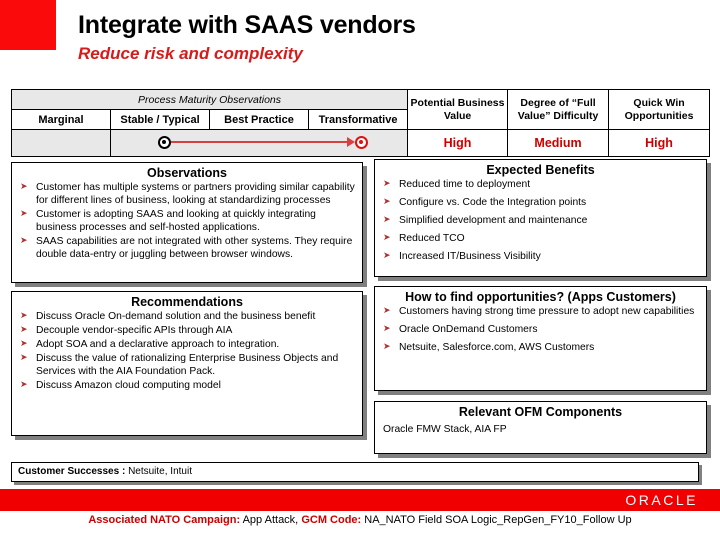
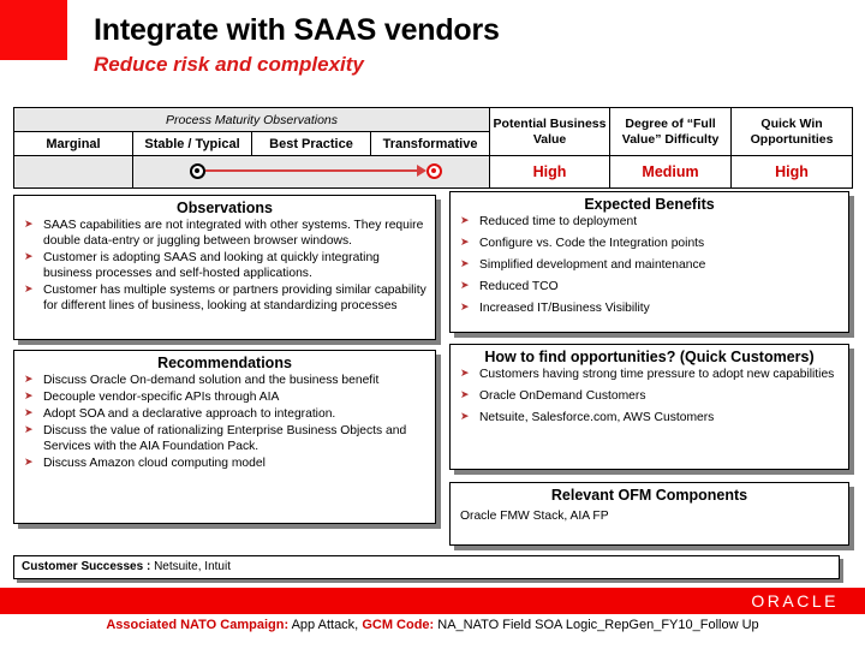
  Integrate with SAAS vendors
  Reduce risk and complexity
  Process Maturity Observations	Potential Business Value	Degree of “Full Value” Difficulty	Quick Win Opportunities
  Marginal	Stable / Typical	Best Practice	Transformative
  		High	Medium	High
  Observations
- Customer has multiple systems or partners providing similar capability for different lines of business, looking at standardizing processes
+ SAAS capabilities are not integrated with other systems. They require double data-entry or juggling between browser windows.
  Customer is adopting SAAS and looking at quickly integrating business processes and self-hosted applications.
- SAAS capabilities are not integrated with other systems. They require double data-entry or juggling between browser windows.
+ Customer has multiple systems or partners providing similar capability for different lines of business, looking at standardizing processes
  Expected Benefits
  Reduced time to deployment
  Configure vs. Code the Integration points
  Simplified development and maintenance
  Reduced TCO
  Increased IT/Business Visibility
  Recommendations
  Discuss Oracle On-demand solution and the business benefit
  Decouple vendor-specific APIs through AIA
  Adopt SOA and a declarative approach to integration.
  Discuss the value of rationalizing Enterprise Business Objects and Services with the AIA Foundation Pack.
  Discuss Amazon cloud computing model
- How to find opportunities? (Apps Customers)
+ How to find opportunities? (Quick Customers)
  Customers having strong time pressure to adopt new capabilities
  Oracle OnDemand Customers
  Netsuite, Salesforce.com, AWS Customers
  Relevant OFM Components
  Oracle FMW Stack, AIA FP
  Customer Successes : Netsuite, Intuit
  ORACLE
  Associated NATO Campaign: App Attack, GCM Code: NA_NATO Field SOA Logic_RepGen_FY10_Follow Up
